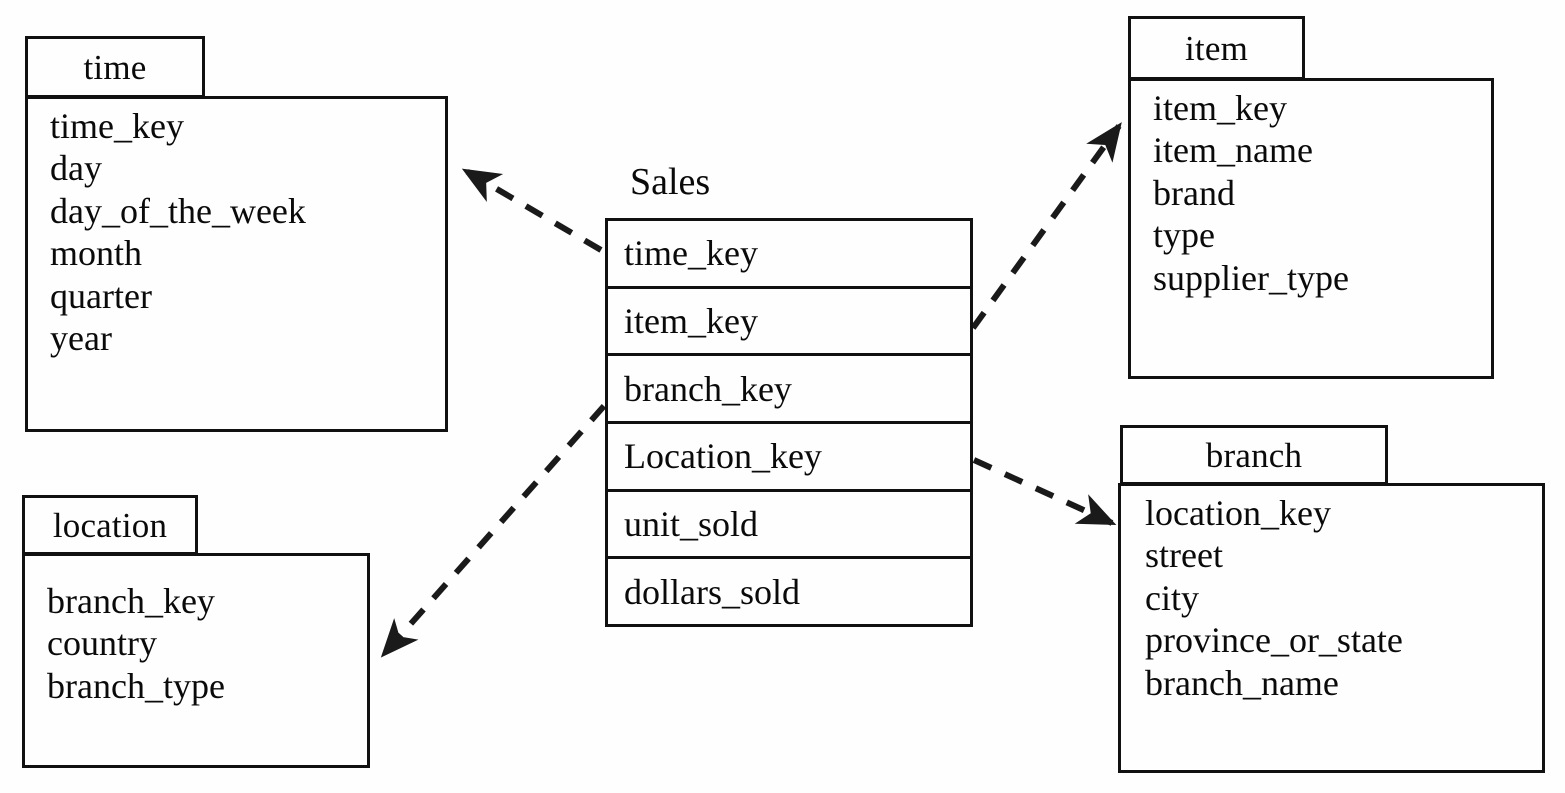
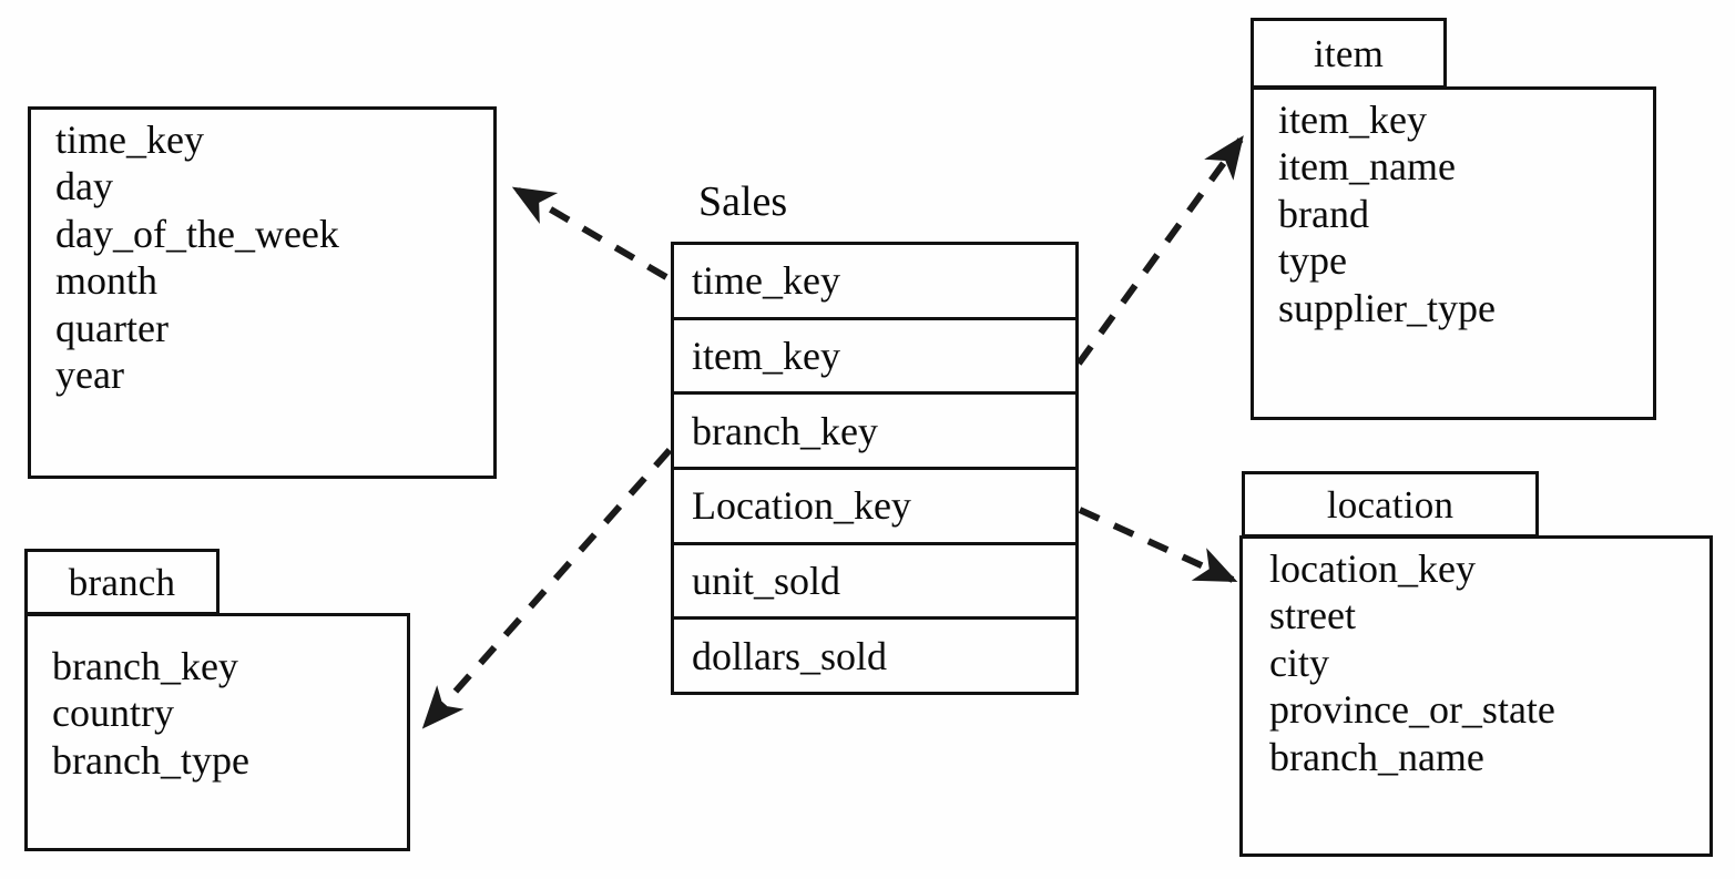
- time
  time_key
  day
  day_of_the_week
  month
  quarter
  year
  item
  item_key
  item_name
  brand
  type
  supplier_type
- location
+ branch
  branch_key
  country
  branch_type
- branch
+ location
  location_key
  street
  city
  province_or_state
  branch_name
  Sales
  time_key
  item_key
  branch_key
  Location_key
  unit_sold
  dollars_sold
